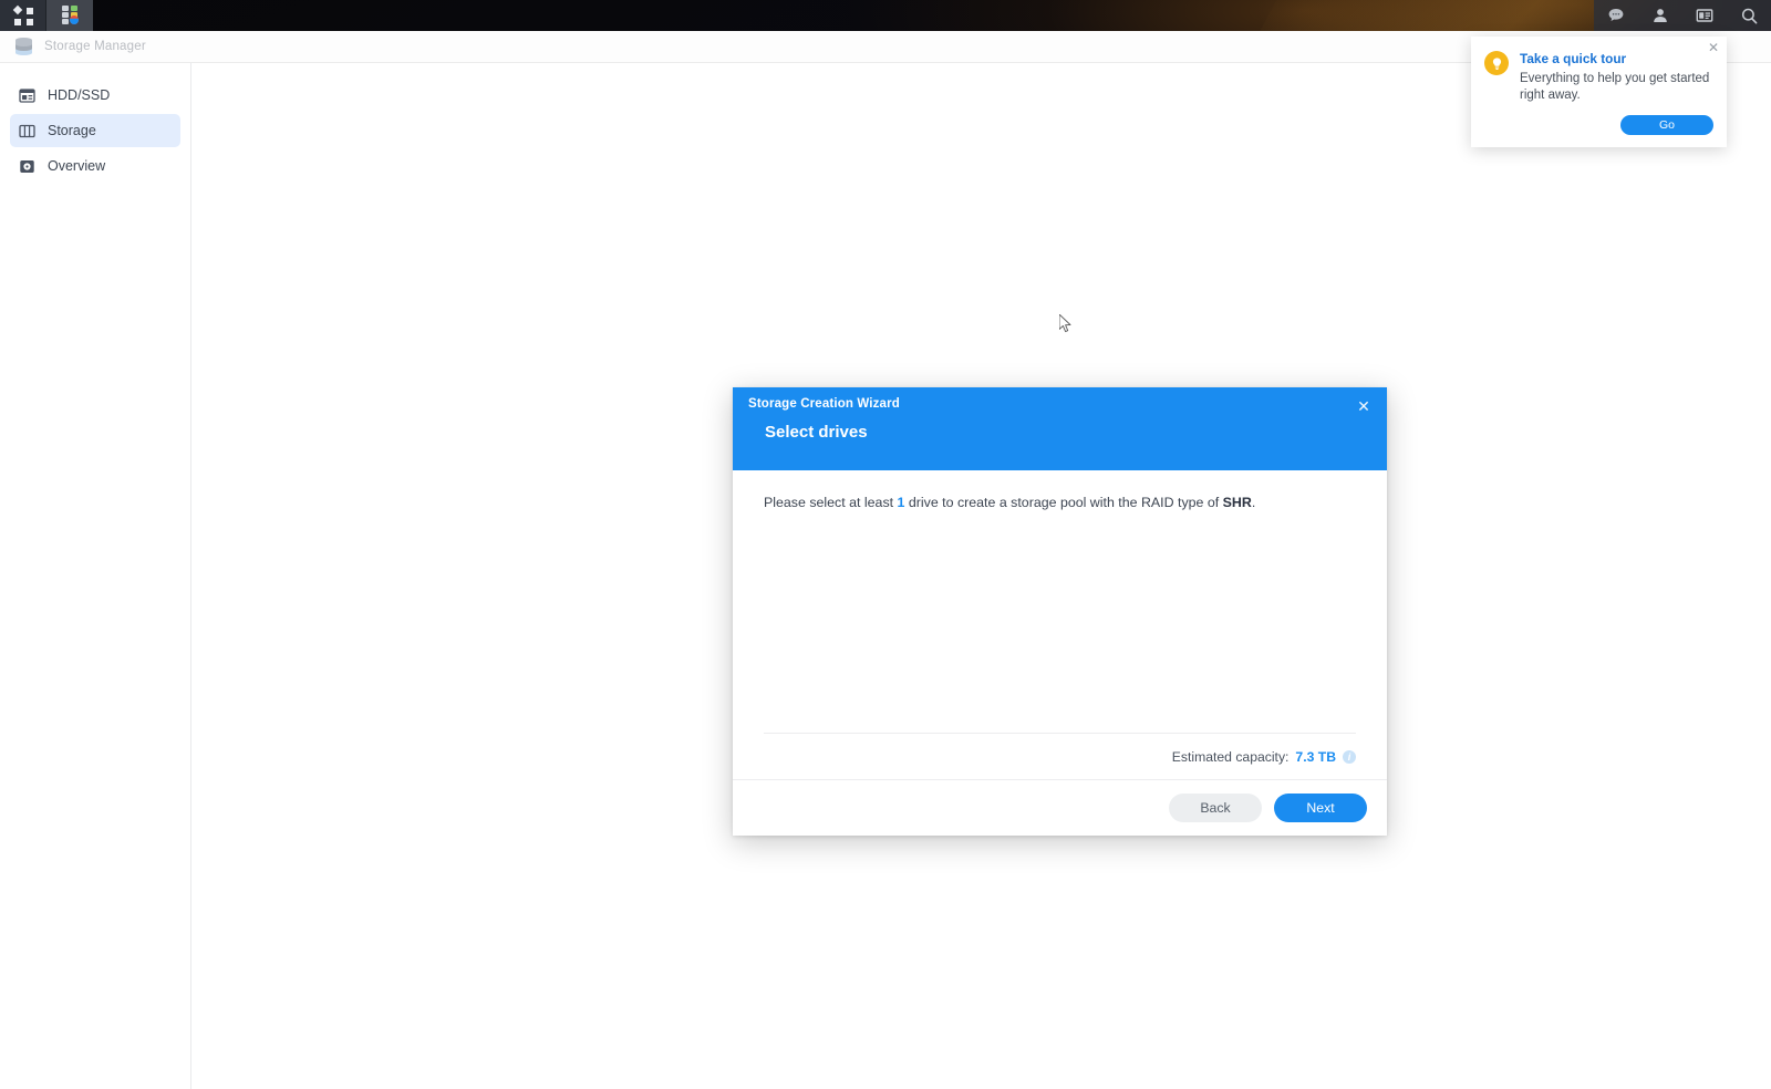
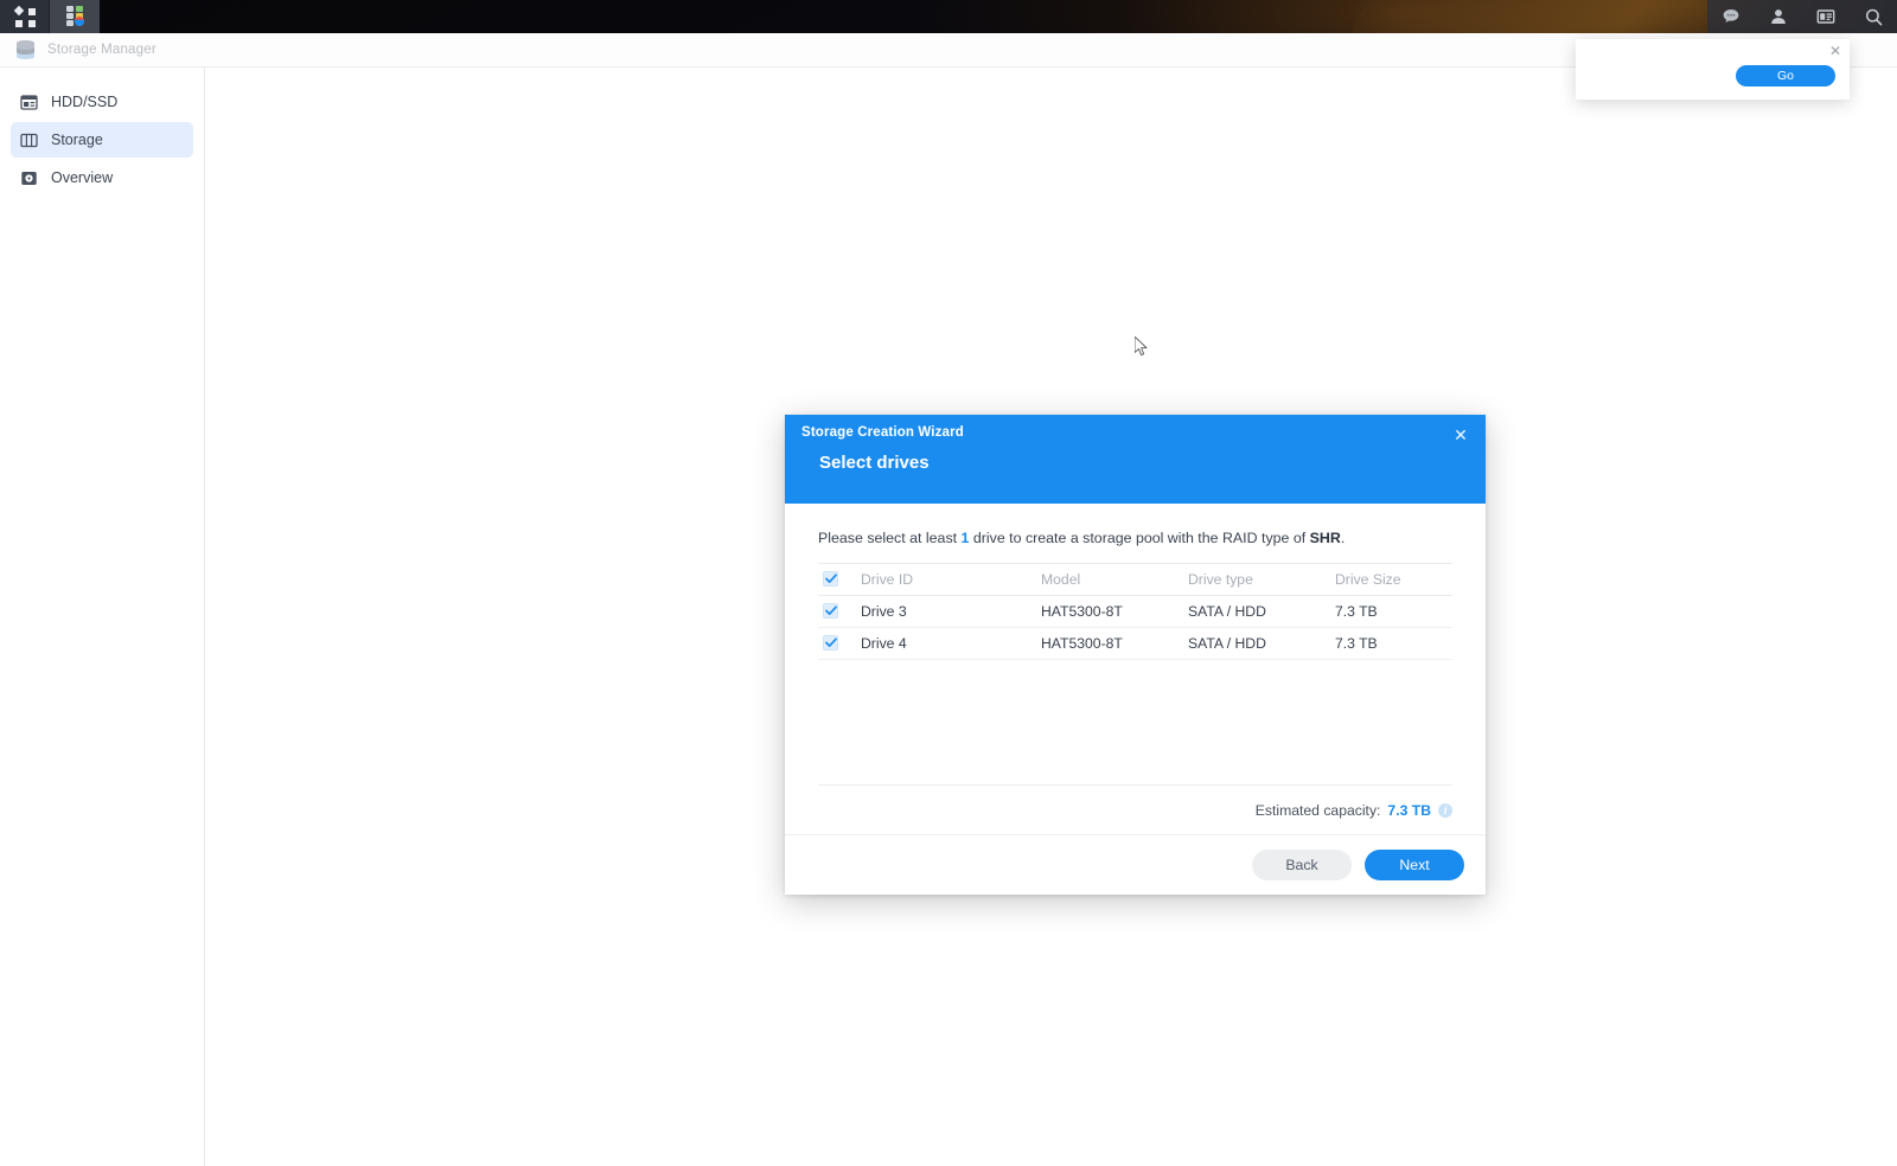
  Storage Manager
  HDD/SSD
  Storage
  Overview
  Storage Creation Wizard
  Select drives
  ✕
  Please select at least 1 drive to create a storage pool with the RAID type of SHR.
+ 	Drive ID	Model	Drive type	Drive Size
+ 	Drive 3	HAT5300-8T	SATA / HDD	7.3 TB
+ 	Drive 4	HAT5300-8T	SATA / HDD	7.3 TB
  Estimated capacity:
  7.3 TB
  i
  Back
  Next
  ✕
- Take a quick tour
- Everything to help you get started right away.
  Go
